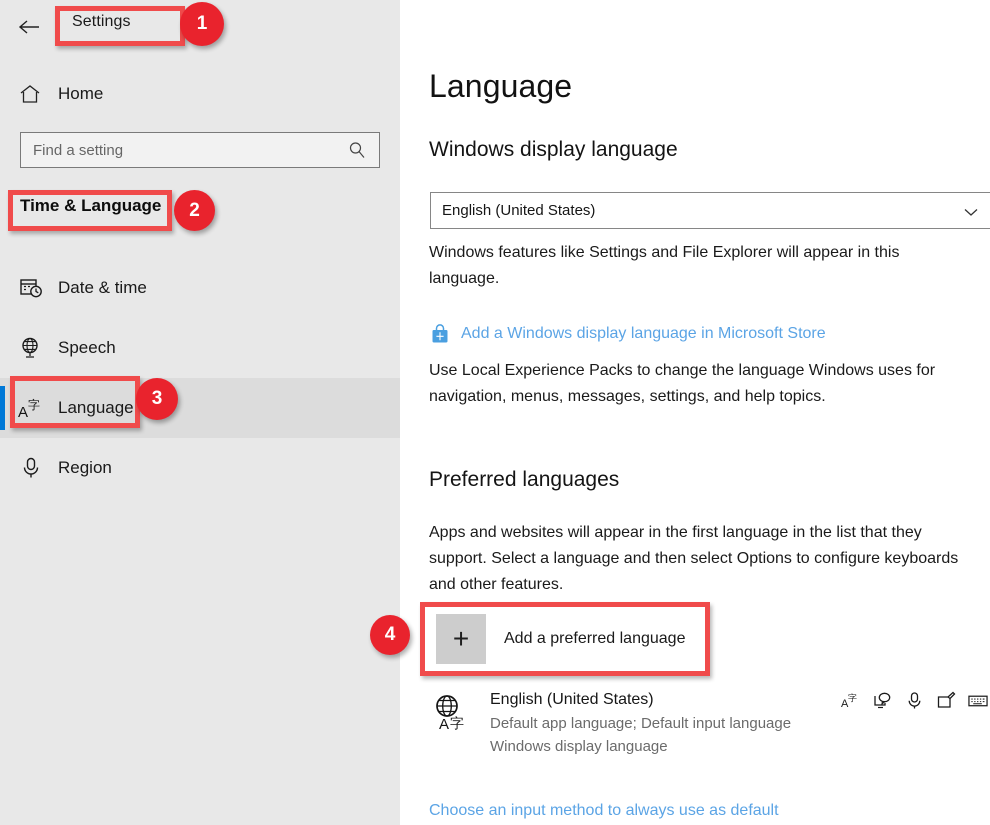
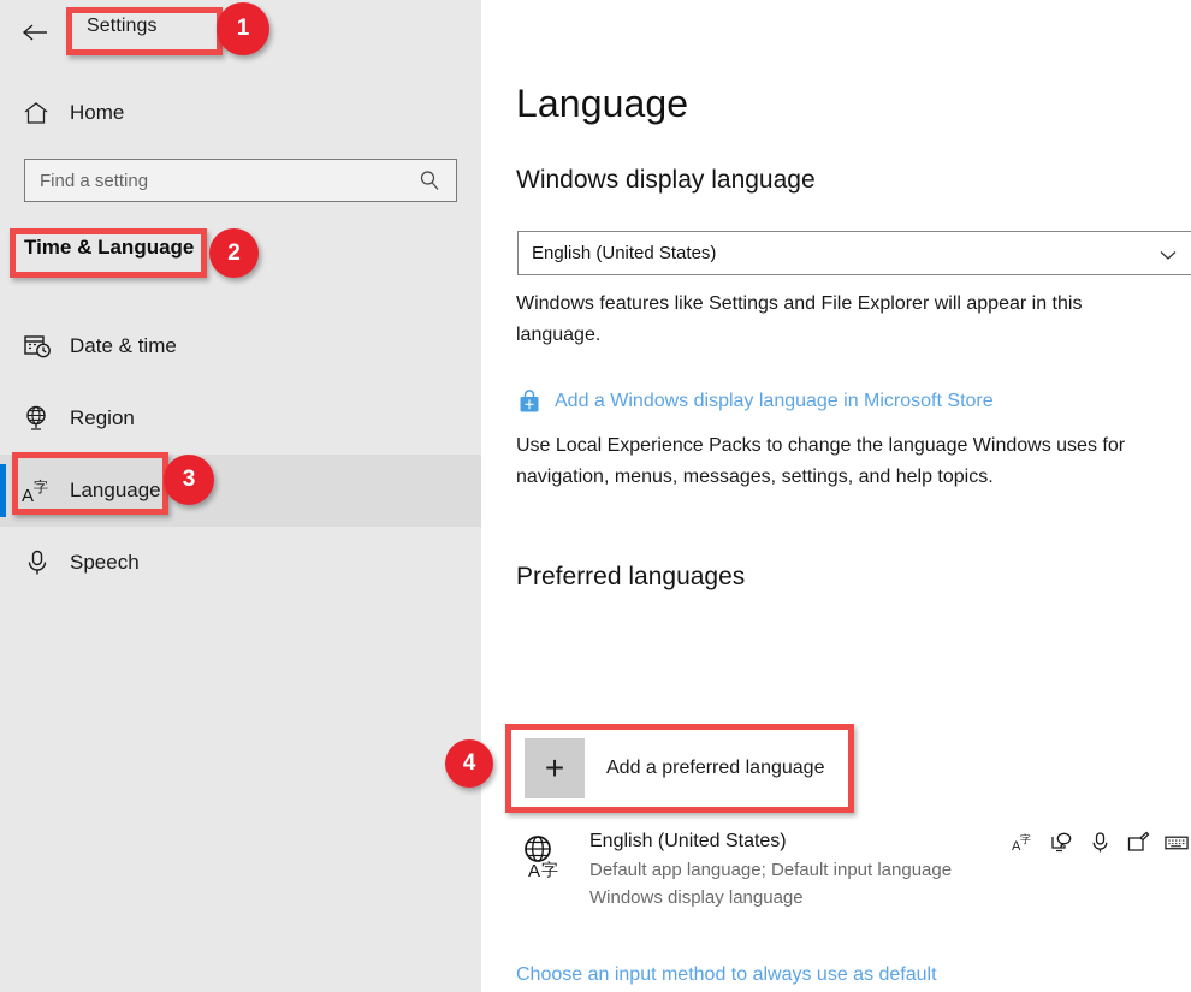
  Settings
  Home
  Find a setting
  Time & Language
  Date & time
- Speech
+ Region
  A
  字
  Language
- Region
+ Speech
  Language
  Windows display language
  English (United States)
  Windows features like Settings and File Explorer will appear in this language.
  Add a Windows display language in Microsoft Store
  Use Local Experience Packs to change the language Windows uses for navigation, menus, messages, settings, and help topics.
  Preferred languages
- Apps and websites will appear in the first language in the list that they support. Select a language and then select Options to configure keyboards and other features.
  +
  Add a preferred language
  A
  字
  English (United States)
  Default app language; Default input language
  Windows display language
  A
  字
  Choose an input method to always use as default
  1
  2
  3
  4
